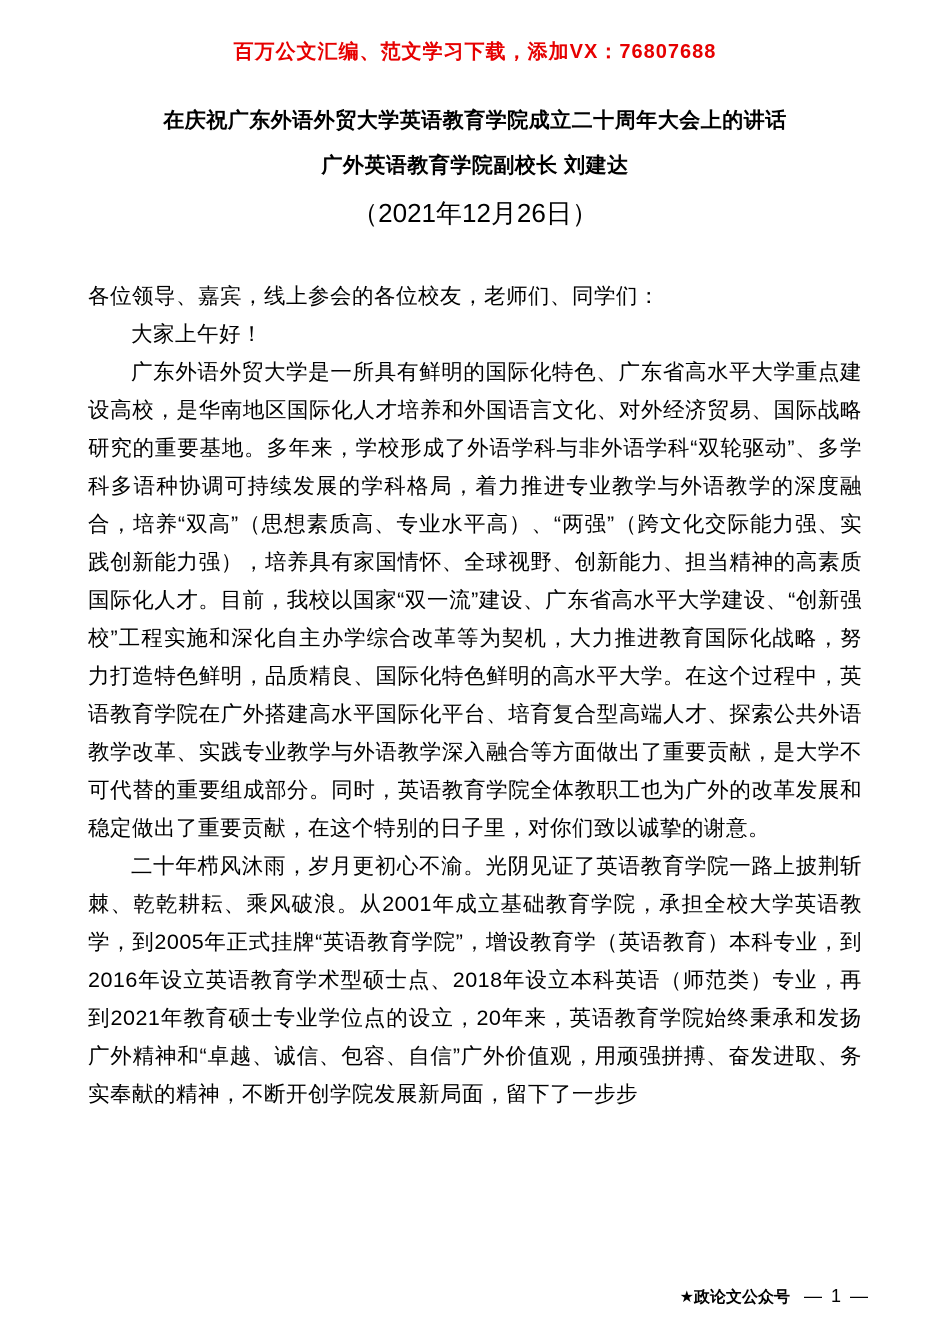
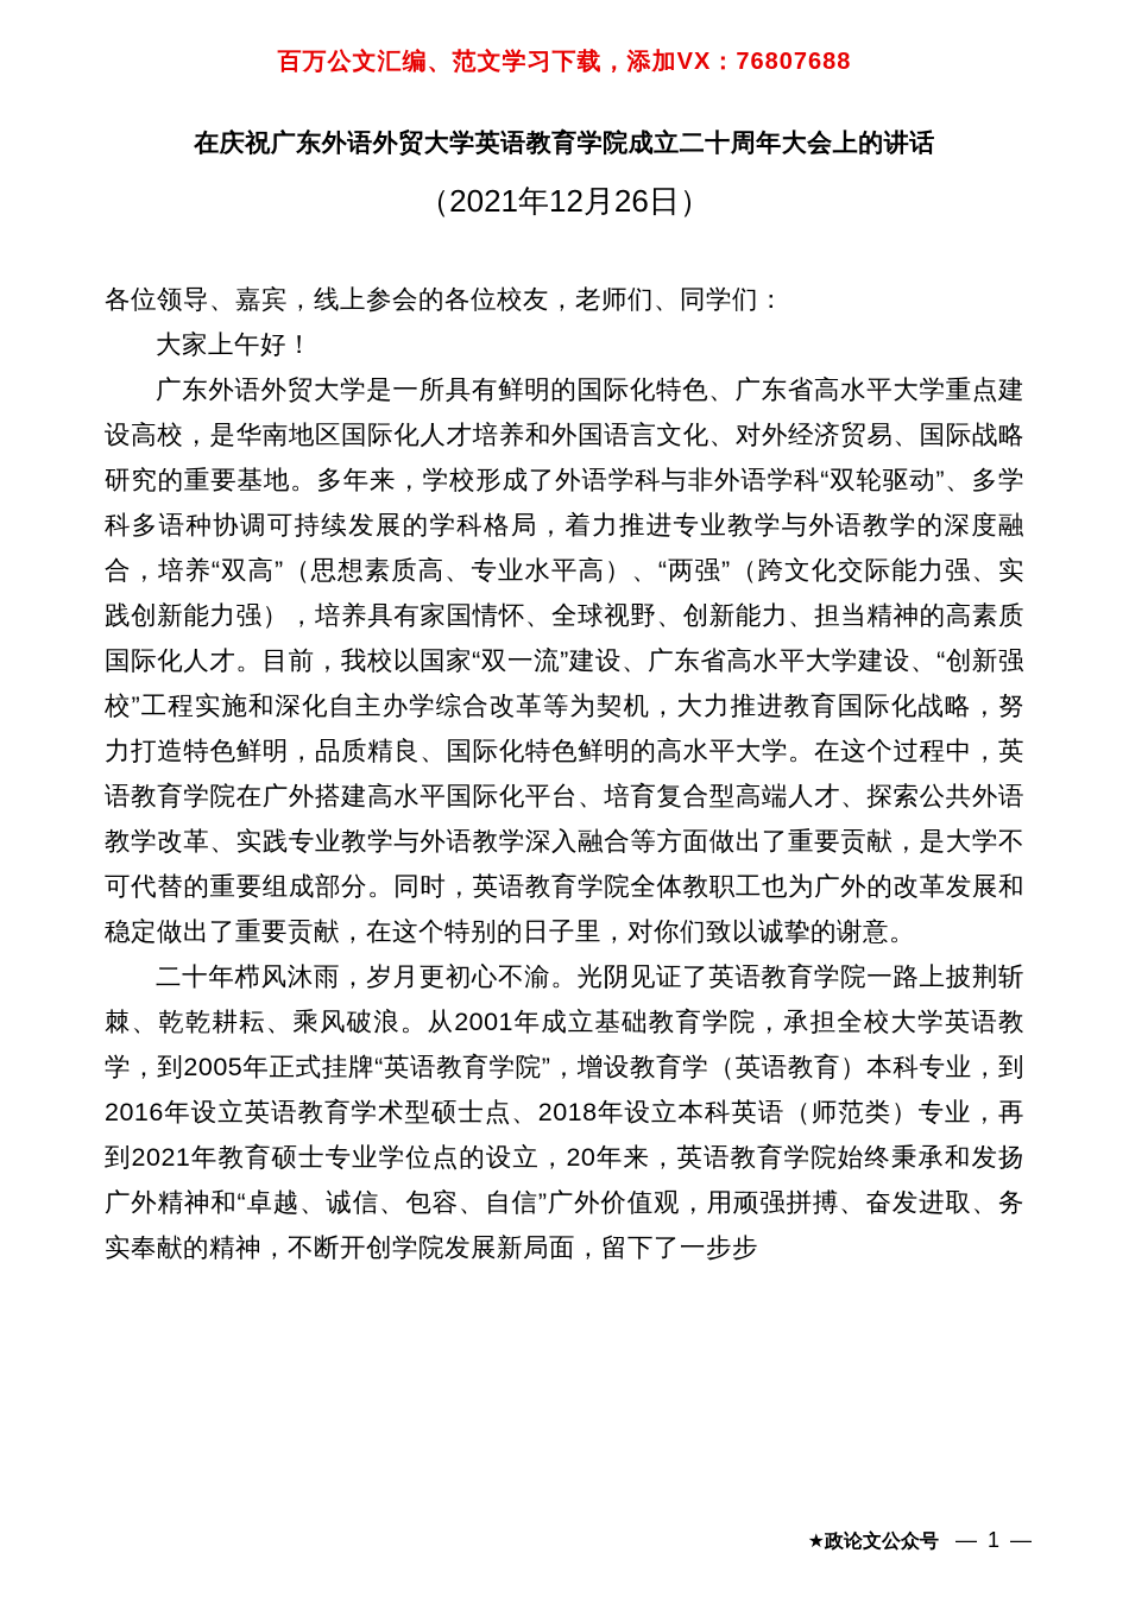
  百万公文汇编、范文学习下载，添加VX：76807688
  在庆祝广东外语外贸大学英语教育学院成立二十周年大会上的讲话
- 广外英语教育学院副校长 刘建达
  （2021年12月26日）
  各位领导、嘉宾，线上参会的各位校友，老师们、同学们：
  大家上午好！
  广东外语外贸大学是一所具有鲜明的国际化特色、广东省高水平大学重点建设高校，是华南地区国际化人才培养和外国语言文化、对外经济贸易、国际战略研究的重要基地。多年来，学校形成了外语学科与非外语学科“双轮驱动”、多学科多语种协调可持续发展的学科格局，着力推进专业教学与外语教学的深度融合，培养“双高”（思想素质高、专业水平高）、“两强”（跨文化交际能力强、实践创新能力强），培养具有家国情怀、全球视野、创新能力、担当精神的高素质国际化人才。目前，我校以国家“双一流”建设、广东省高水平大学建设、“创新强校”工程实施和深化自主办学综合改革等为契机，大力推进教育国际化战略，努力打造特色鲜明，品质精良、国际化特色鲜明的高水平大学。在这个过程中，英语教育学院在广外搭建高水平国际化平台、培育复合型高端人才、探索公共外语教学改革、实践专业教学与外语教学深入融合等方面做出了重要贡献，是大学不可代替的重要组成部分。同时，英语教育学院全体教职工也为广外的改革发展和稳定做出了重要贡献，在这个特别的日子里，对你们致以诚挚的谢意。
  二十年栉风沐雨，岁月更初心不渝。光阴见证了英语教育学院一路上披荆斩棘、乾乾耕耘、乘风破浪。从2001年成立基础教育学院，承担全校大学英语教学，到2005年正式挂牌“英语教育学院”，增设教育学（英语教育）本科专业，到2016年设立英语教育学术型硕士点、2018年设立本科英语（师范类）专业，再到2021年教育硕士专业学位点的设立，20年来，英语教育学院始终秉承和发扬广外精神和“卓越、诚信、包容、自信”广外价值观，用顽强拼搏、奋发进取、务实奉献的精神，不断开创学院发展新局面，留下了一步步
  ★政论文公众号
  — 1 —
